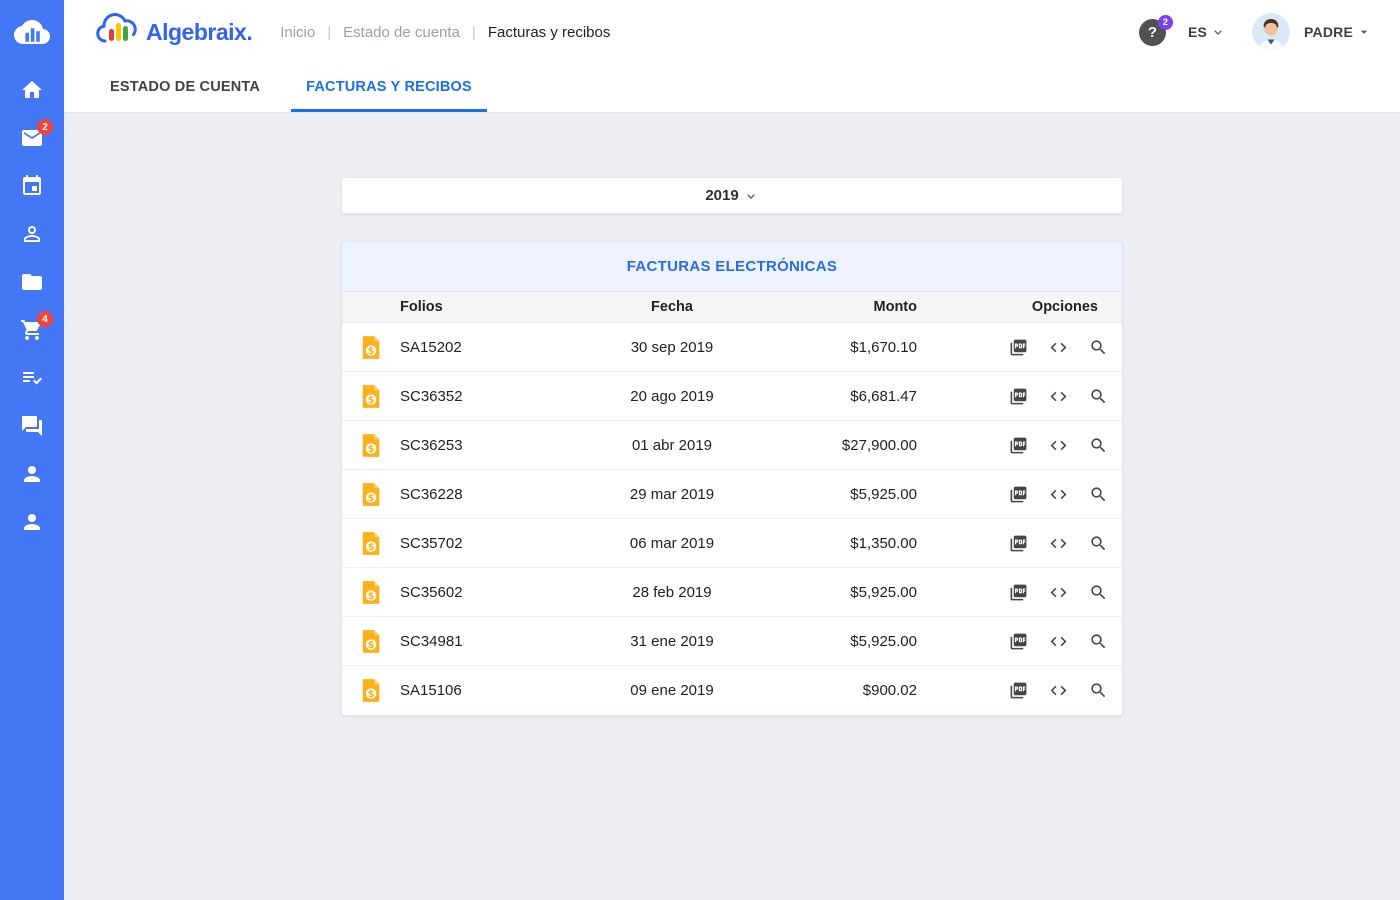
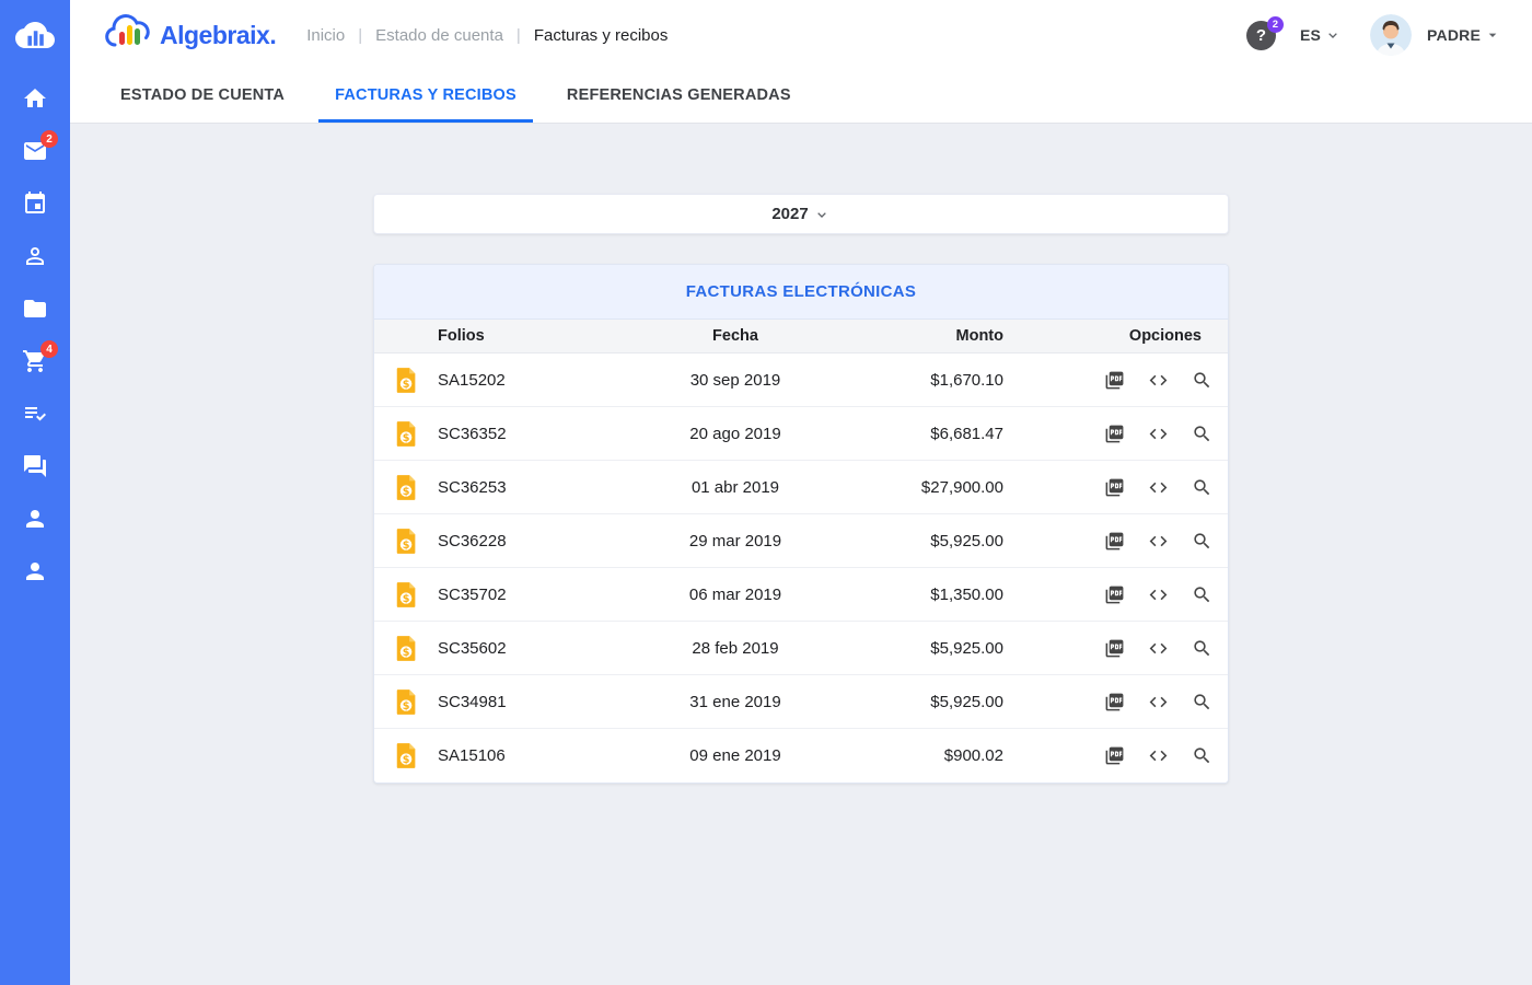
  2
  4
  Algebraix.
  Inicio
  |
  Estado de cuenta
  |
  Facturas y recibos
  ?
  2
  ES
  PADRE
  ESTADO DE CUENTA
  FACTURAS Y RECIBOS
+ REFERENCIAS GENERADAS
- 2019
+ 2027
  FACTURAS ELECTRÓNICAS
  Folios
  Fecha
  Monto
  Opciones
  $
  SA15202
  30 sep 2019
  $1,670.10
  $
  SC36352
  20 ago 2019
  $6,681.47
  $
  SC36253
  01 abr 2019
  $27,900.00
  $
  SC36228
  29 mar 2019
  $5,925.00
  $
  SC35702
  06 mar 2019
  $1,350.00
  $
  SC35602
  28 feb 2019
  $5,925.00
  $
  SC34981
  31 ene 2019
  $5,925.00
  $
  SA15106
  09 ene 2019
  $900.02
